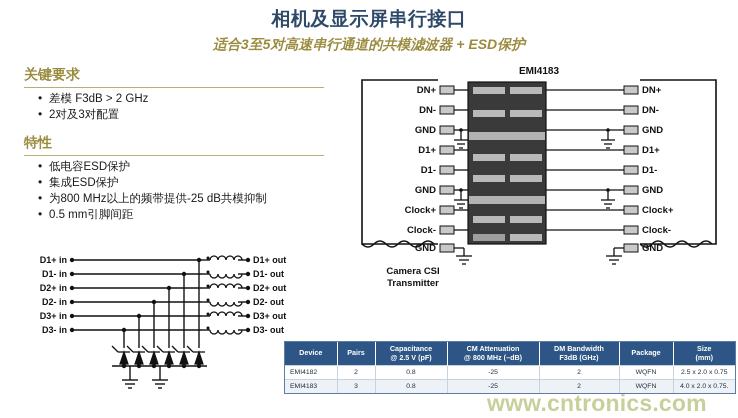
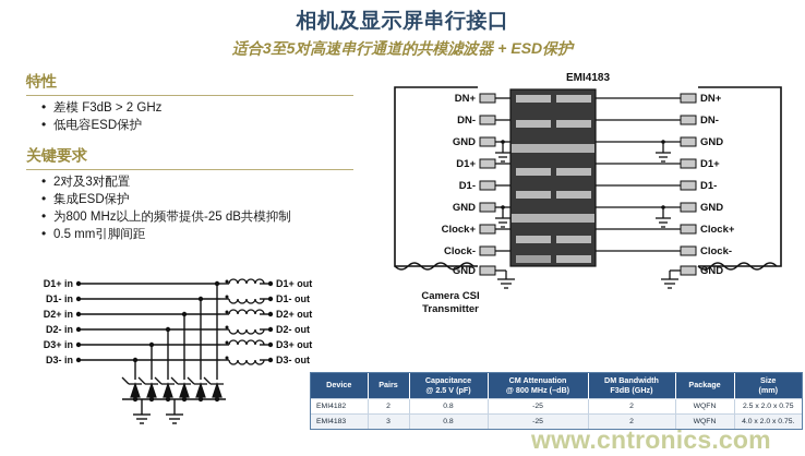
  相机及显示屏串行接口
  适合3至5对高速串行通道的共模滤波器 + ESD保护
- 关键要求
+ 特性
  差模 F3dB > 2 GHz
- 2对及3对配置
+ 低电容ESD保护
- 特性
+ 关键要求
- 低电容ESD保护
+ 2对及3对配置
  集成ESD保护
  为800 MHz以上的频带提供-25 dB共模抑制
  0.5 mm引脚间距
  D1+ in
  D1- in
  D2+ in
  D2- in
  D3+ in
  D3- in
  D1+ out
  D1- out
  D2+ out
  D2- out
  D3+ out
  D3- out
  EMI4183
  DN+
  DN-
  GND
  D1+
  D1-
  GND
  Clock+
  Clock-
  GND
  DN+
  DN-
  GND
  D1+
  D1-
  GND
  Clock+
  Clock-
  GND
  Camera CSI
  Transmitter
  Device	Pairs	Capacitance @ 2.5 V (pF)	CM Attenuation @ 800 MHz (–dB)	DM Bandwidth F3dB (GHz)	Package	Size (mm)
  www.cntronics.com
